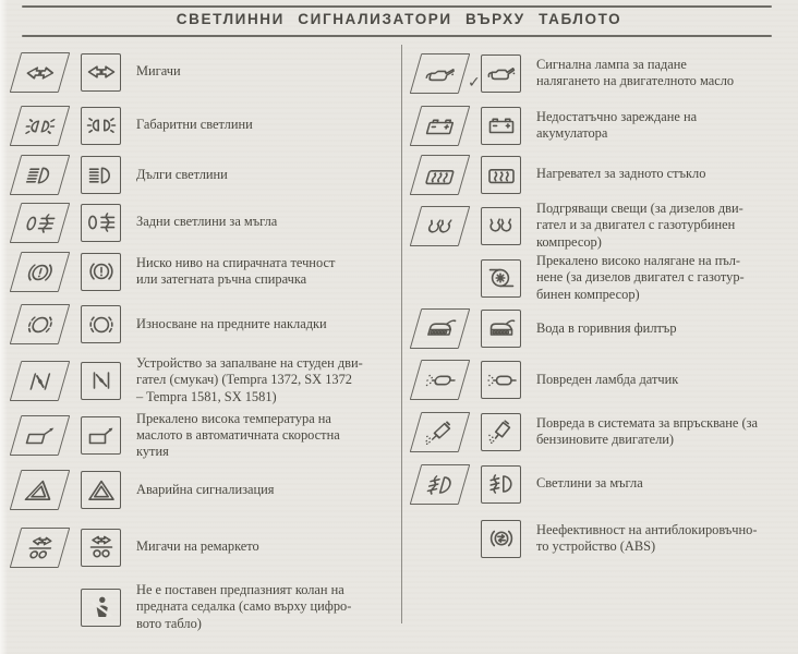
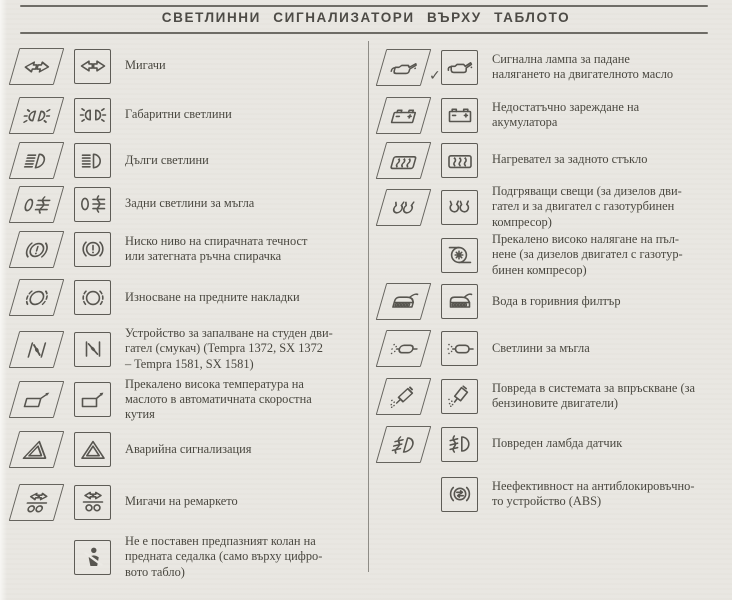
  СВЕТЛИННИ СИГНАЛИЗАТОРИ ВЪРХУ ТАБЛОТО
  Мигачи
  Габаритни светлини
  Дълги светлини
  Задни светлини за мъгла
  Ниско ниво на спирачната течност
  или затегната ръчна спирачка
  Износване на предните накладки
  Устройство за запалване на студен дви-
  гател (смукач) (Tempra 1372, SX 1372
  – Tempra 1581, SX 1581)
  Прекалено висока температура на
  маслото в автоматичната скоростна
  кутия
  Аварийна сигнализация
  Мигачи на ремаркето
  Не е поставен предпазният колан на
  предната седалка (само върху цифро-
  вото табло)
  ✓
  Сигнална лампа за падане
  налягането на двигателното масло
  Недостатъчно зареждане на
  акумулатора
  Нагревател за задното стъкло
  Подгряващи свещи (за дизелов дви-
  гател и за двигател с газотурбинен
  компресор)
  Прекалено високо налягане на пъл-
  нене (за дизелов двигател с газотур-
  бинен компресор)
  Вода в горивния филтър
- Повреден ламбда датчик
+ Светлини за мъгла
  Повреда в системата за впръскване (за
  бензиновите двигатели)
- Светлини за мъгла
+ Повреден ламбда датчик
  Неефективност на антиблокировъчно-
  то устройство (ABS)
